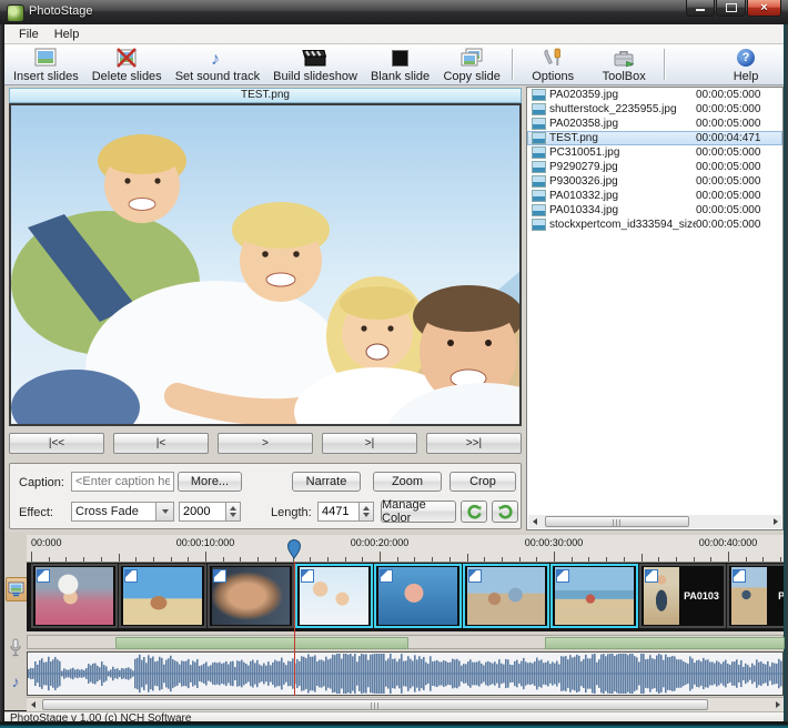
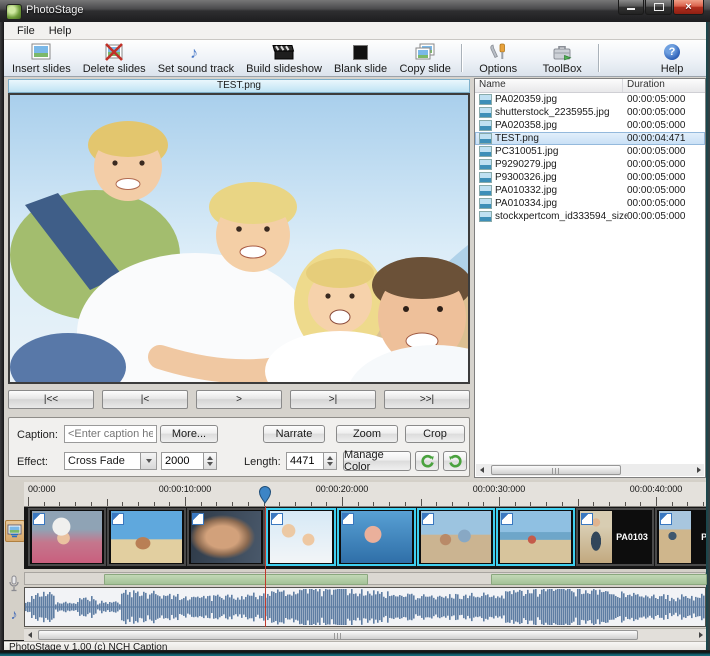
  PhotoStage
  ×
  File
  Help
  Insert slides
  Delete slides
  ♪
  Set sound track
  Build slideshow
  Blank slide
  Copy slide
  Options
  ToolBox
  ?
  Help
  TEST.png
  |<<
  |<
  >
  >|
  >>|
  Caption:
  <Enter caption he
  More...
  Narrate
  Zoom
  Crop
  Effect:
  Cross Fade
  2000
  Length:
  4471
  Manage Color
+ Name
+ Duration
  PA020359.jpg
  00:00:05:000
  shutterstock_2235955.jpg
  00:00:05:000
  PA020358.jpg
  00:00:05:000
  TEST.png
  00:00:04:471
  PC310051.jpg
  00:00:05:000
  P9290279.jpg
  00:00:05:000
  P9300326.jpg
  00:00:05:000
  PA010332.jpg
  00:00:05:000
  PA010334.jpg
  00:00:05:000
  stockxpertcom_id333594_size
  00:00:05:000
  ♪
  00:000
  00:00:10:000
  00:00:20:000
  00:00:30:000
  00:00:40:000
  PA0103
- PhotoStage v 1.00 (c) NCH Software
+ PhotoStage v 1.00 (c) NCH Caption
